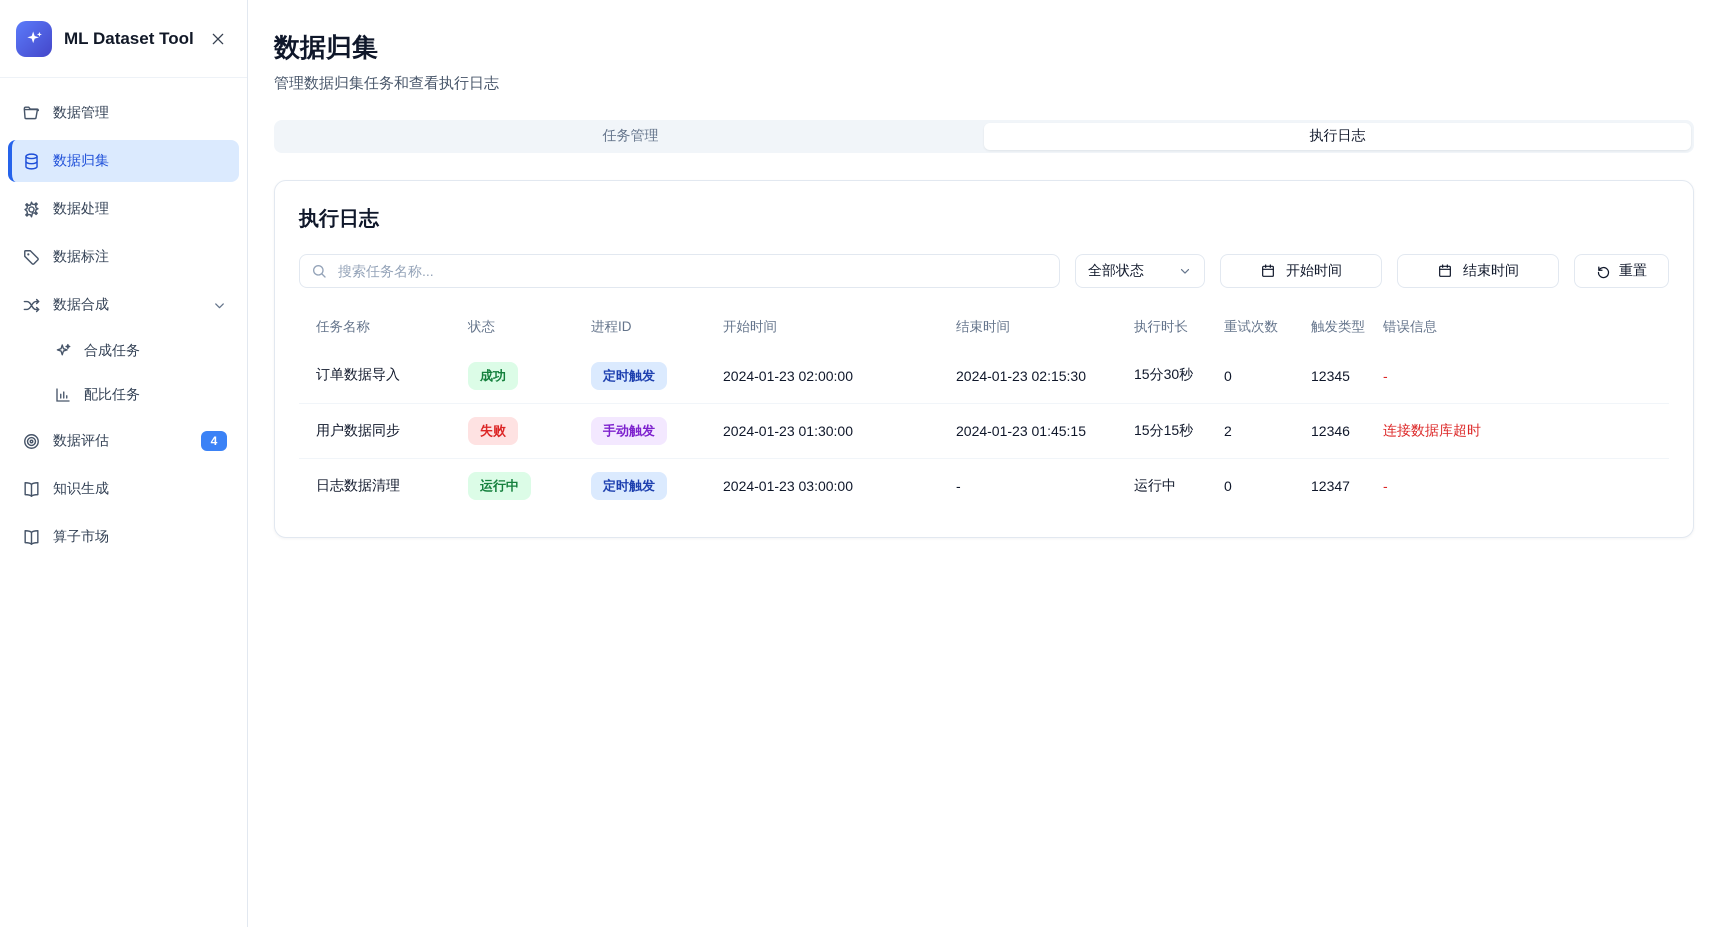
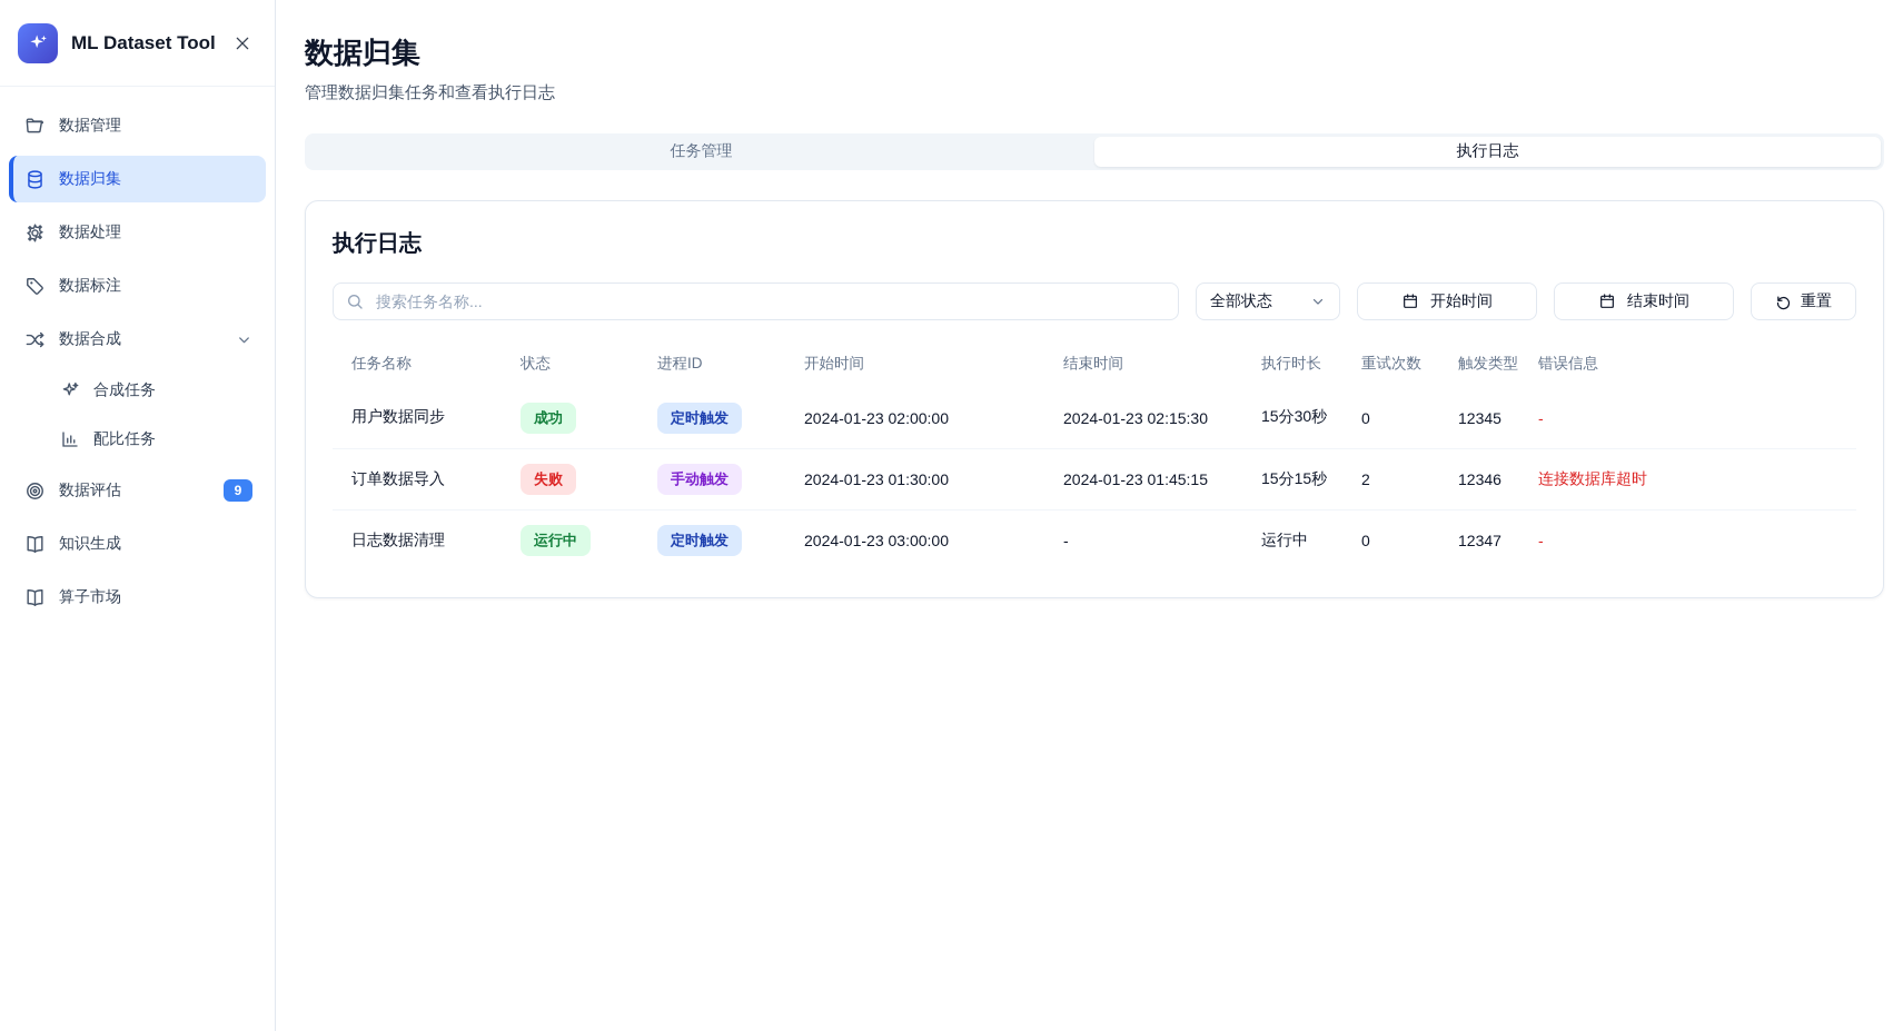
  ML Dataset Tool
  数据管理
  数据归集
  数据处理
  数据标注
  数据合成
  合成任务
  配比任务
  数据评估
- 4
+ 9
  知识生成
  算子市场
  数据归集
  管理数据归集任务和查看执行日志
  任务管理
  执行日志
  执行日志
  搜索任务名称...
  全部状态
  开始时间
  结束时间
  重置
  任务名称
  状态
  进程ID
  开始时间
  结束时间
  执行时长
  重试次数
  触发类型
  错误信息
- 订单数据导入
+ 用户数据同步
  成功
  定时触发
  2024-01-23 02:00:00
  2024-01-23 02:15:30
  15分30秒
  0
  12345
  -
- 用户数据同步
+ 订单数据导入
  失败
  手动触发
  2024-01-23 01:30:00
  2024-01-23 01:45:15
  15分15秒
  2
  12346
  连接数据库超时
  日志数据清理
  运行中
  定时触发
  2024-01-23 03:00:00
  -
  运行中
  0
  12347
  -
